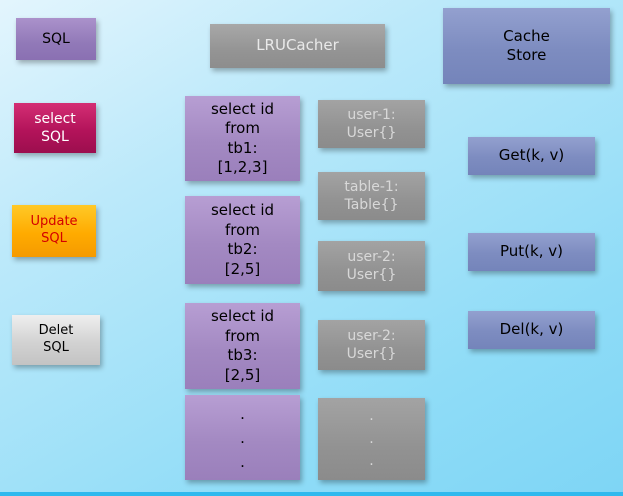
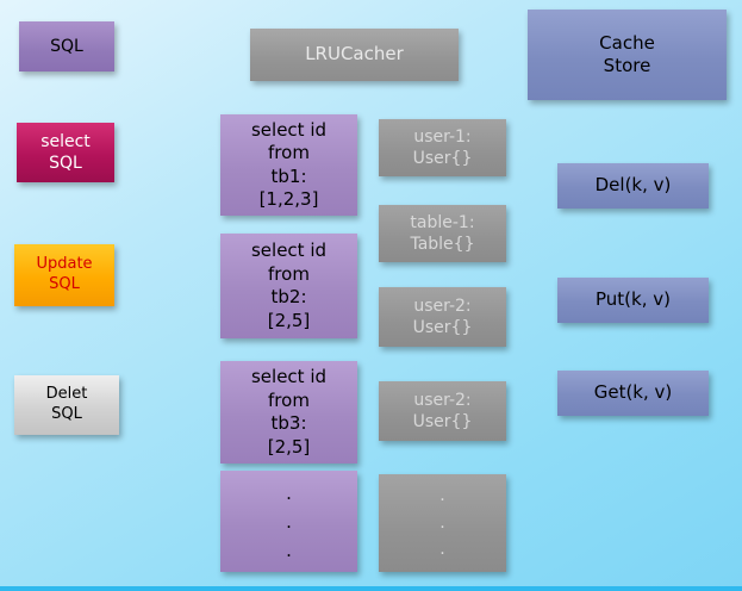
  SQL
  select
  SQL
  Update
  SQL
  Delet
  SQL
  LRUCacher
  select id
  from
  tb1:
  [1,2,3]
  select id
  from
  tb2:
  [2,5]
  select id
  from
  tb3:
  [2,5]
  .
  .
  .
  user-1:
  User{}
  table-1:
  Table{}
  user-2:
  User{}
  user-2:
  User{}
  .
  .
  .
  Cache
  Store
- Get(k, v)
+ Del(k, v)
  Put(k, v)
- Del(k, v)
+ Get(k, v)
